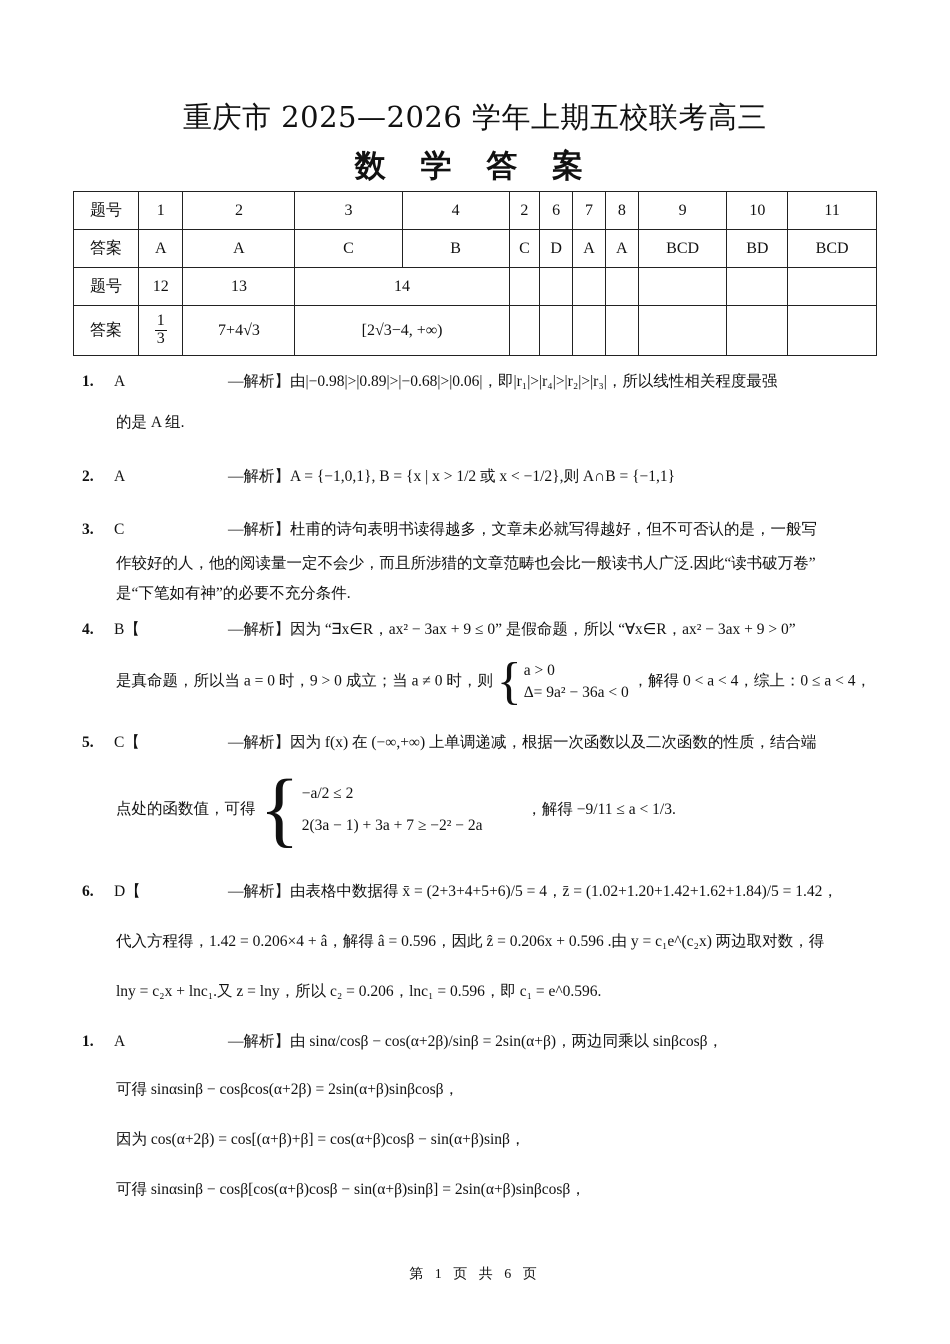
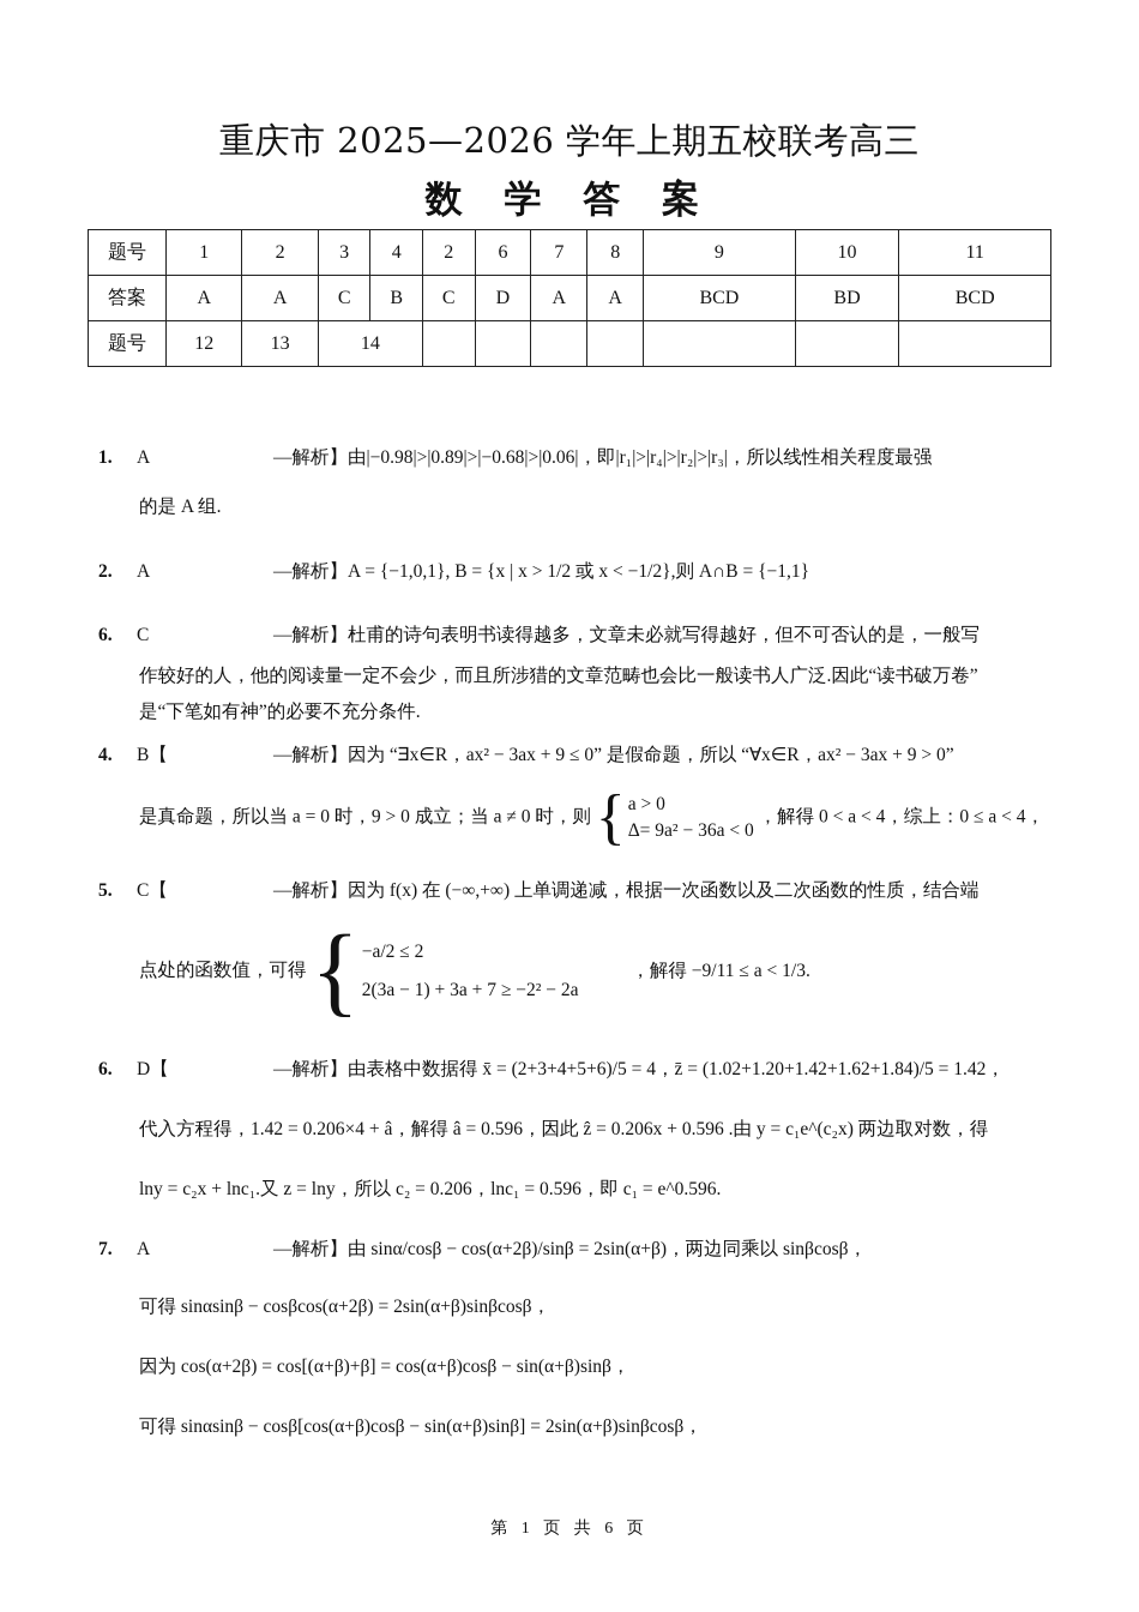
  重庆市 2025—2026 学年上期五校联考高三
  数 学 答 案
  题号	1	2	3	4	2	6	7	8	9	10	11
  答案	A	A	C	B	C	D	A	A	BCD	BD	BCD
  题号	12	13	14
- 答案	1 3	7+4√3	[2√3−4, +∞)
  1. A —解析】由|−0.98|>|0.89|>|−0.68|>|0.06|，即|r₁|>|r₄|>|r₂|>|r₃|，所以线性相关程度最强
  的是 A 组.
  2. A —解析】A = {−1,0,1}, B = {x | x > 1/2 或 x < −1/2},则 A∩B = {−1,1}
- 3. C —解析】杜甫的诗句表明书读得越多，文章未必就写得越好，但不可否认的是，一般写
+ 6. C —解析】杜甫的诗句表明书读得越多，文章未必就写得越好，但不可否认的是，一般写
  作较好的人，他的阅读量一定不会少，而且所涉猎的文章范畴也会比一般读书人广泛.因此“读书破万卷”
  是“下笔如有神”的必要不充分条件.
  4. B【 —解析】因为 “∃x∈R，ax² − 3ax + 9 ≤ 0” 是假命题，所以 “∀x∈R，ax² − 3ax + 9 > 0”
  是真命题，所以当 a = 0 时，9 > 0 成立；当 a ≠ 0 时，则
  {
  a > 0
  Δ= 9a² − 36a < 0
  ，解得 0 < a < 4，综上：0 ≤ a < 4，
  5. C【 —解析】因为 f(x) 在 (−∞,+∞) 上单调递减，根据一次函数以及二次函数的性质，结合端
  点处的函数值，可得
  {
  −a/2 ≤ 2
  2(3a − 1) + 3a + 7 ≥ −2² − 2a
  ，解得 −9/11 ≤ a < 1/3.
  6. D【 —解析】由表格中数据得 x̄ = (2+3+4+5+6)/5 = 4，z̄ = (1.02+1.20+1.42+1.62+1.84)/5 = 1.42，
  代入方程得，1.42 = 0.206×4 + â，解得 â = 0.596，因此 ẑ = 0.206x + 0.596 .由 y = c₁e^(c₂x) 两边取对数，得
  lny = c₂x + lnc₁.又 z = lny，所以 c₂ = 0.206，lnc₁ = 0.596，即 c₁ = e^0.596.
- 1. A —解析】由 sinα/cosβ − cos(α+2β)/sinβ = 2sin(α+β)，两边同乘以 sinβcosβ，
+ 7. A —解析】由 sinα/cosβ − cos(α+2β)/sinβ = 2sin(α+β)，两边同乘以 sinβcosβ，
  可得 sinαsinβ − cosβcos(α+2β) = 2sin(α+β)sinβcosβ，
  因为 cos(α+2β) = cos[(α+β)+β] = cos(α+β)cosβ − sin(α+β)sinβ，
  可得 sinαsinβ − cosβ[cos(α+β)cosβ − sin(α+β)sinβ] = 2sin(α+β)sinβcosβ，
  第 1 页 共 6 页
